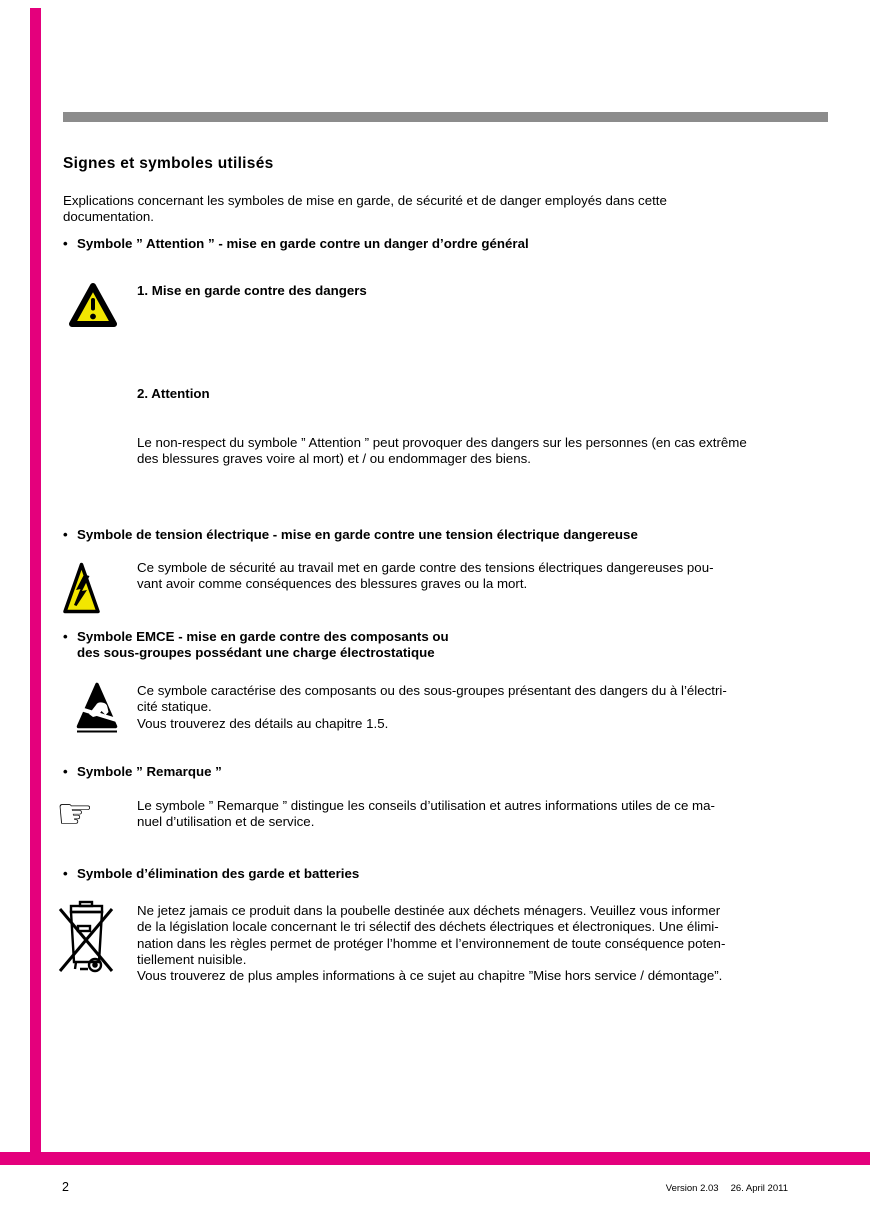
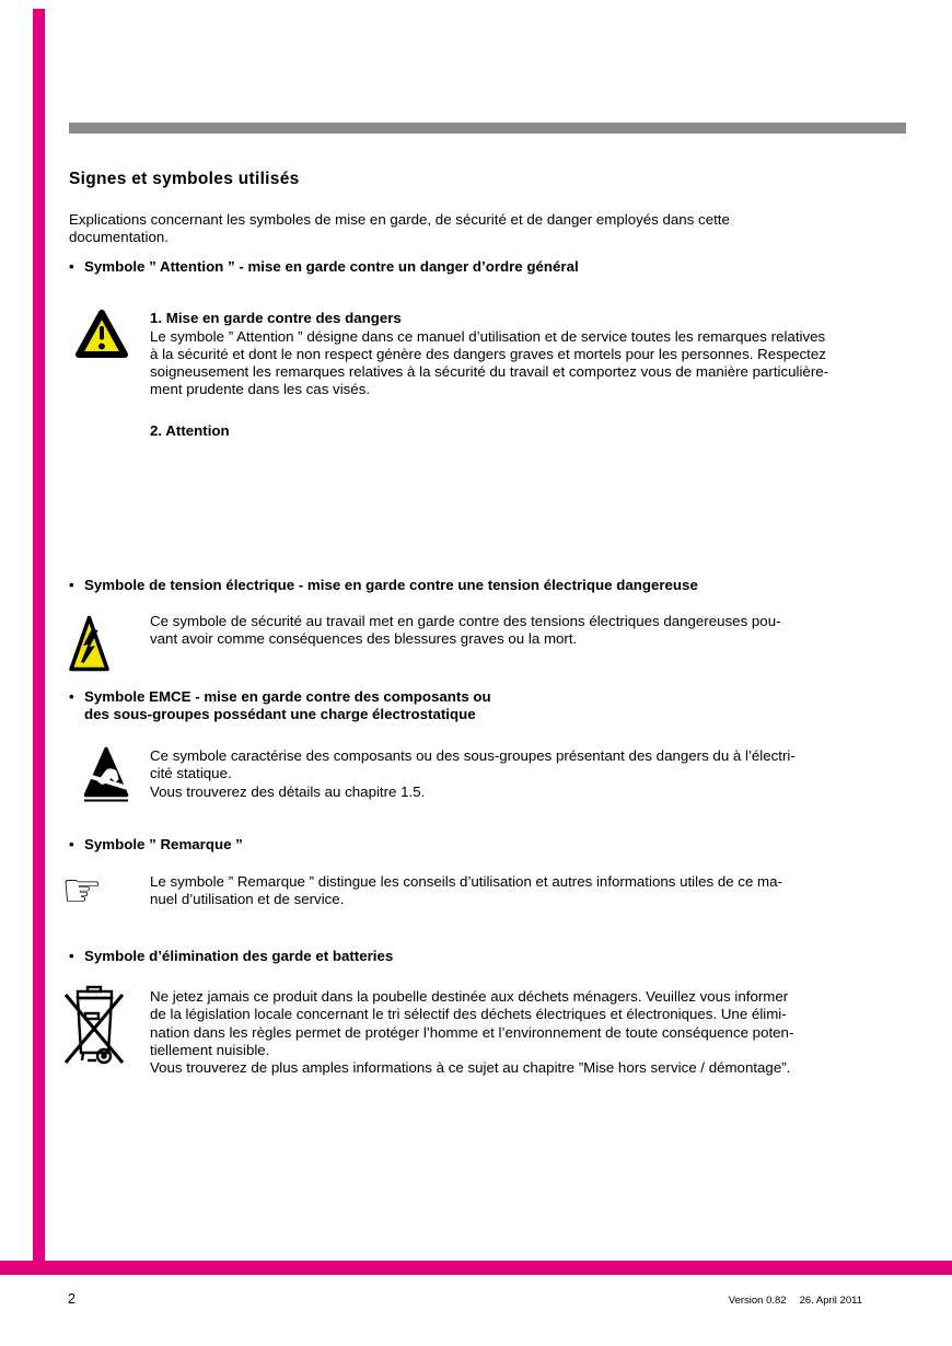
  Signes et symboles utilisés
  Explications concernant les symboles de mise en garde, de sécurité et de danger employés dans cette
  documentation.
  Symbole ” Attention ” - mise en garde contre un danger d’ordre général
  1. Mise en garde contre des dangers
+ Le symbole ” Attention ” désigne dans ce manuel d’utilisation et de service toutes les remarques relatives
+ à la sécurité et dont le non respect génère des dangers graves et mortels pour les personnes. Respectez
+ soigneusement les remarques relatives à la sécurité du travail et comportez vous de manière particulière-
+ ment prudente dans les cas visés.
  2. Attention
- Le non-respect du symbole ” Attention ” peut provoquer des dangers sur les personnes (en cas extrême
- des blessures graves voire al mort) et / ou endommager des biens.
  Symbole de tension électrique - mise en garde contre une tension électrique dangereuse
  Ce symbole de sécurité au travail met en garde contre des tensions électriques dangereuses pou-
  vant avoir comme conséquences des blessures graves ou la mort.
  Symbole EMCE - mise en garde contre des composants ou
  des sous-groupes possédant une charge électrostatique
  Ce symbole caractérise des composants ou des sous-groupes présentant des dangers du à l’électri-
  cité statique.
  Vous trouverez des détails au chapitre 1.5.
  Symbole ” Remarque ”
  ☞
  Le symbole ” Remarque ” distingue les conseils d’utilisation et autres informations utiles de ce ma-
  nuel d’utilisation et de service.
  Symbole d’élimination des garde et batteries
  Ne jetez jamais ce produit dans la poubelle destinée aux déchets ménagers. Veuillez vous informer
  de la législation locale concernant le tri sélectif des déchets électriques et électroniques. Une élimi-
  nation dans les règles permet de protéger l’homme et l’environnement de toute conséquence poten-
  tiellement nuisible.
  Vous trouverez de plus amples informations à ce sujet au chapitre ”Mise hors service / démontage”.
  2
- Version 2.03 26. April 2011
+ Version 0.82 26. April 2011
